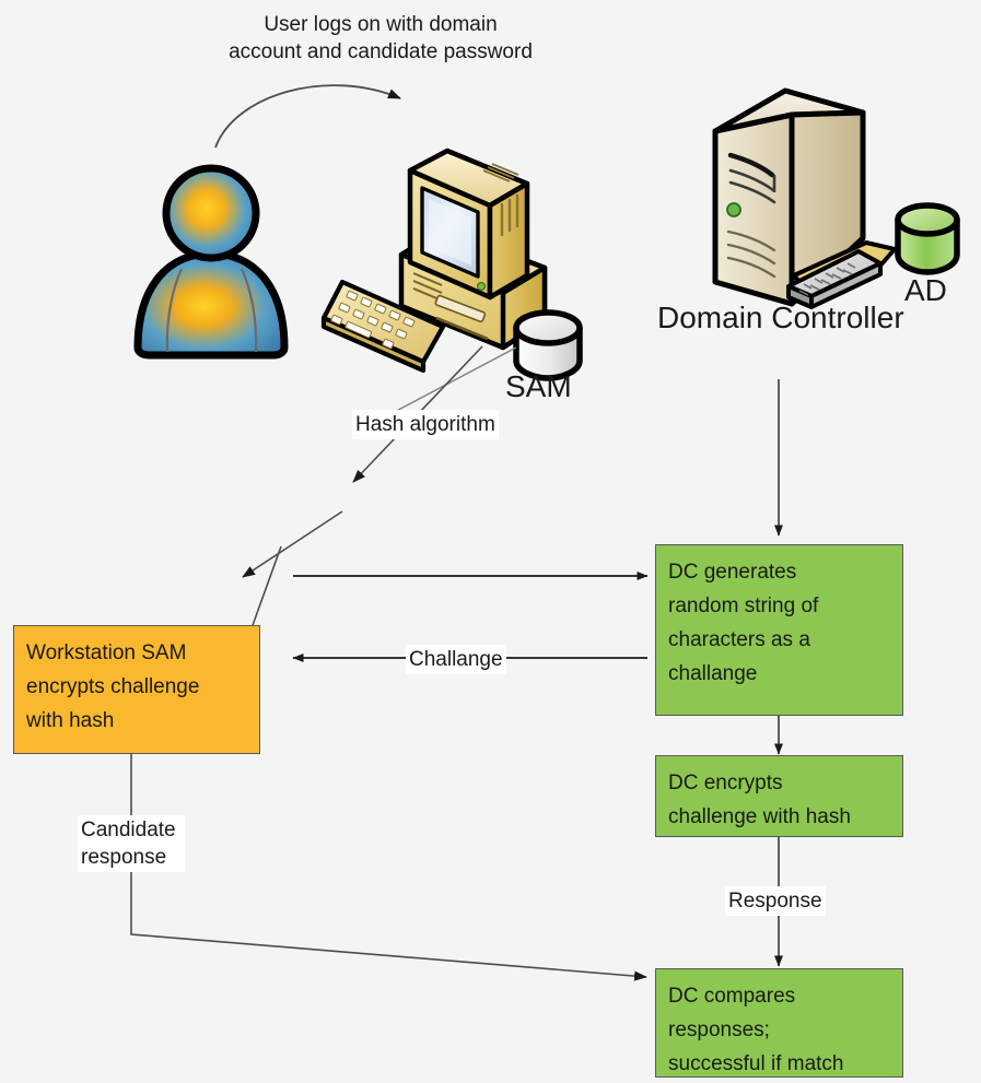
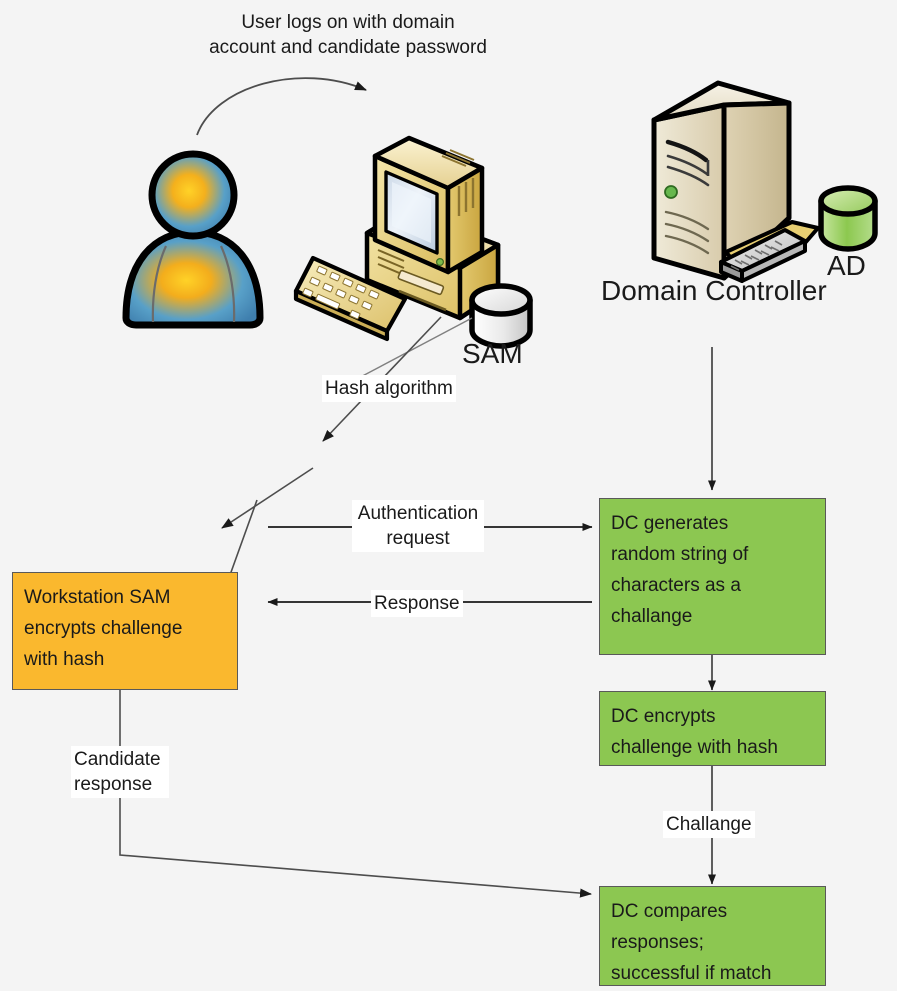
  User logs on with domain
  account and candidate password
  SAM
  Domain Controller
  AD
  Hash algorithm
+ Authentication
+ request
- Challange
+ Response
  Candidate
  response
- Response
+ Challange
  Workstation SAM
  encrypts challenge
  with hash
  DC generates
  random string of
  characters as a
  challange
  DC encrypts
  challenge with hash
  DC compares
  responses;
  successful if match
